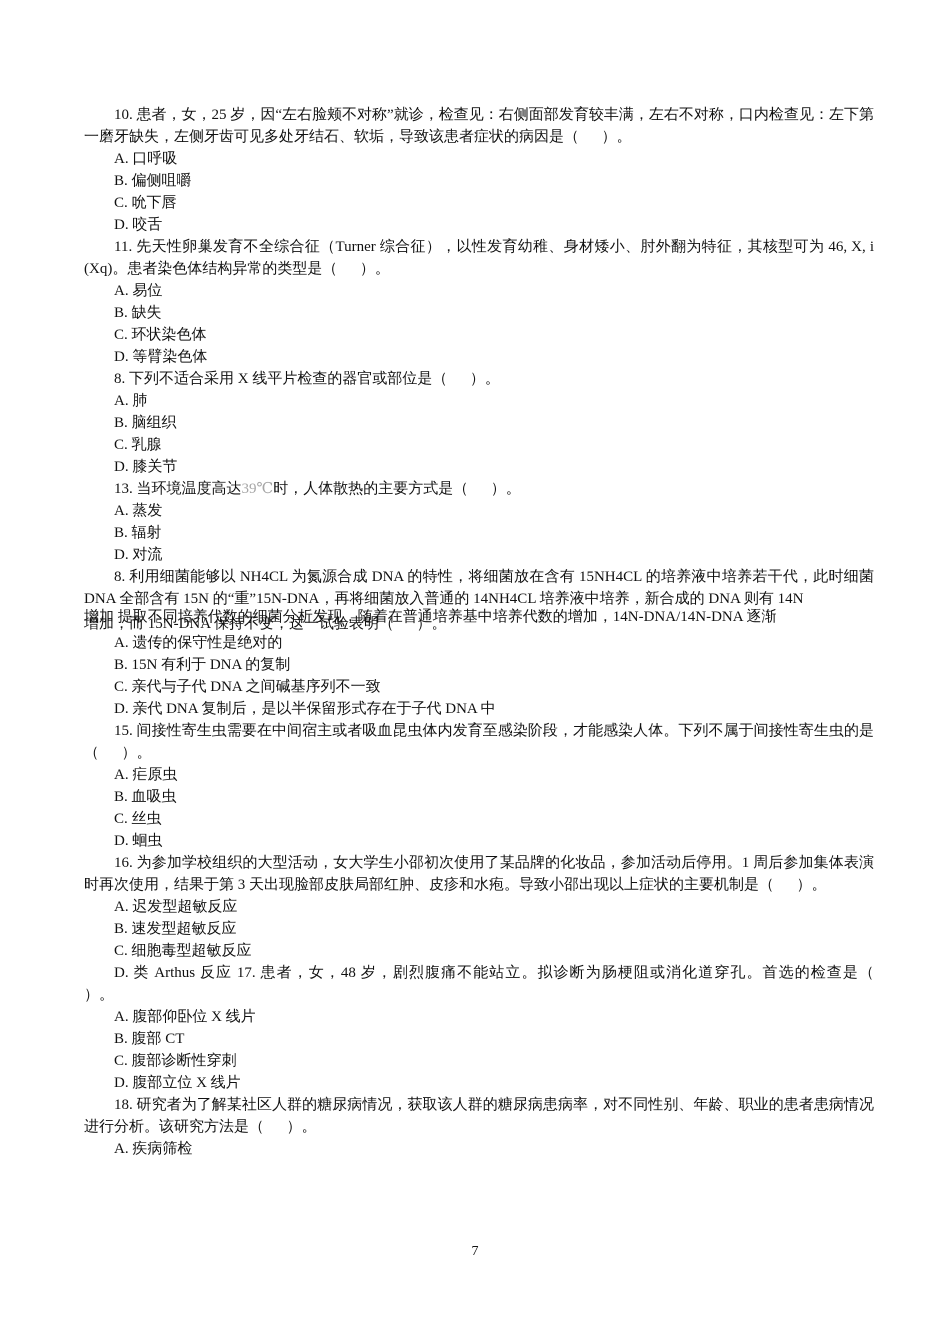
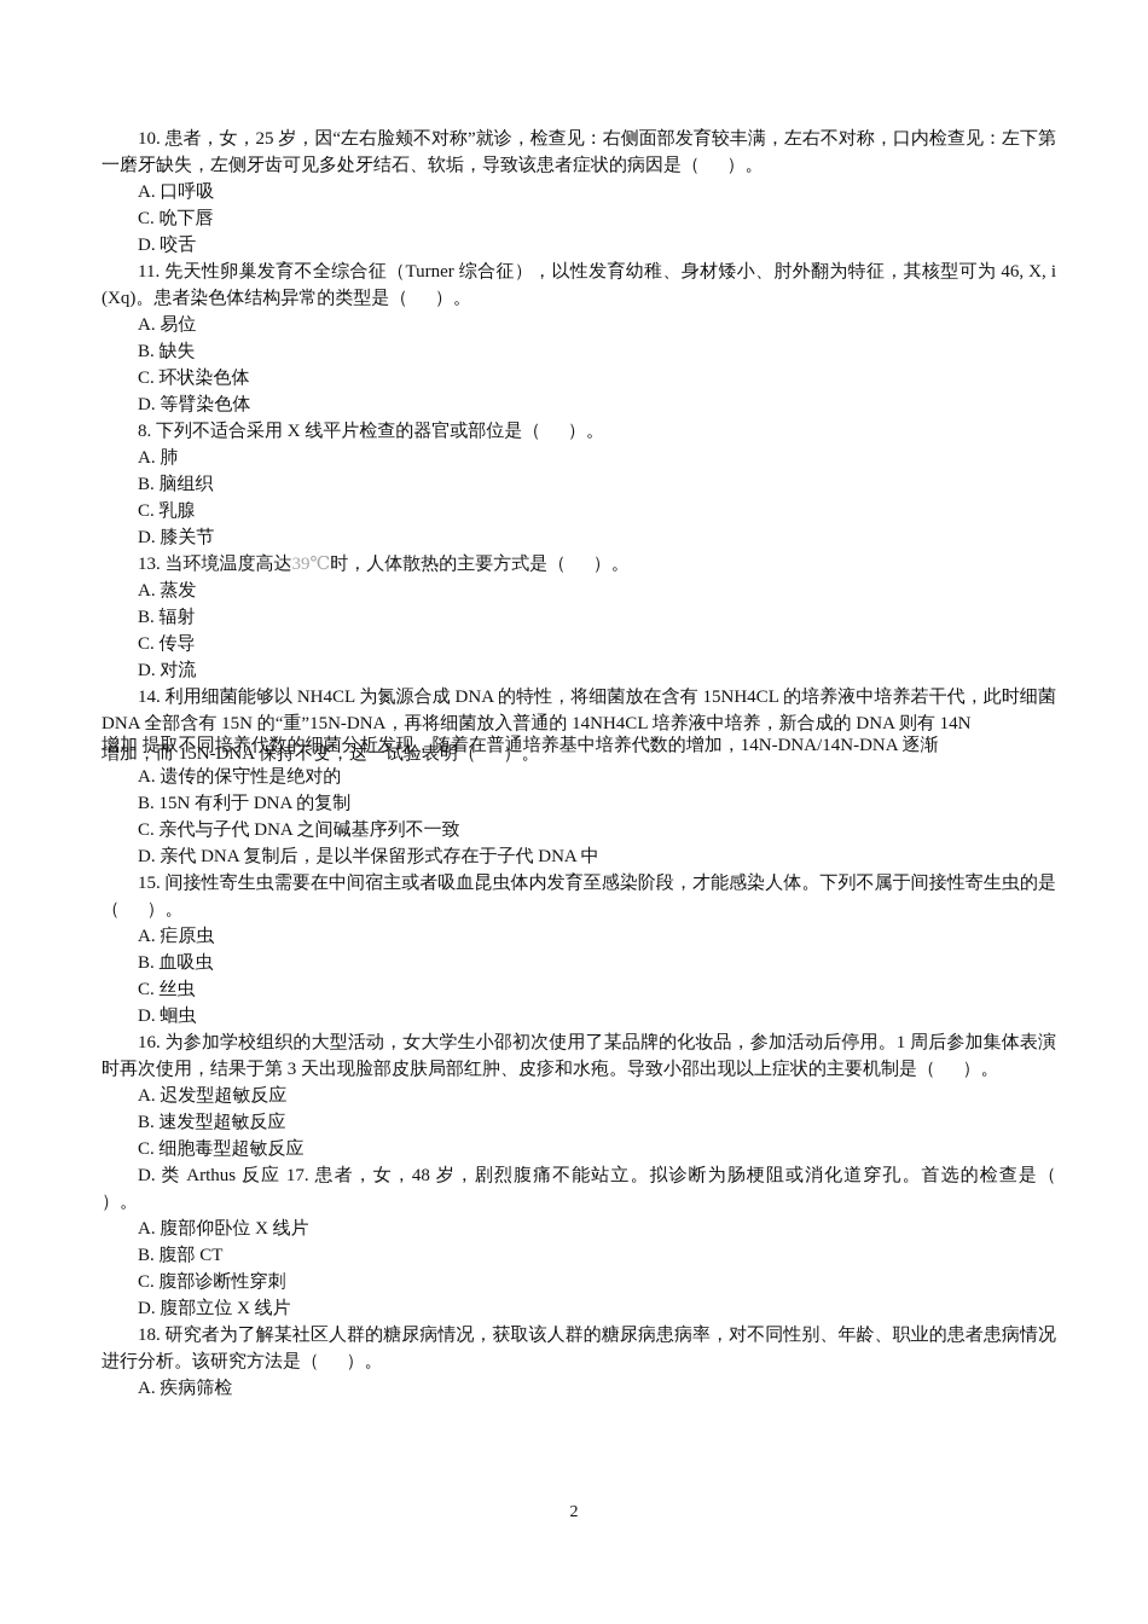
  10. 患者，女，25 岁，因“左右脸颊不对称”就诊，检查见：右侧面部发育较丰满，左右不对称，口内检查见：左下第一磨牙缺失，左侧牙齿可见多处牙结石、软垢，导致该患者症状的病因是（ ）。
  A. 口呼吸
- B. 偏侧咀嚼
  C. 吮下唇
  D. 咬舌
  11. 先天性卵巢发育不全综合征（Turner 综合征），以性发育幼稚、身材矮小、肘外翻为特征，其核型可为 46, X, i (Xq)。患者染色体结构异常的类型是（ ）。
  A. 易位
  B. 缺失
  C. 环状染色体
  D. 等臂染色体
  8. 下列不适合采用 X 线平片检查的器官或部位是（ ）。
  A. 肺
  B. 脑组织
  C. 乳腺
  D. 膝关节
  13. 当环境温度高达39℃时，人体散热的主要方式是（ ）。
  A. 蒸发
  B. 辐射
+ C. 传导
  D. 对流
- 8. 利用细菌能够以 NH4CL 为氮源合成 DNA 的特性，将细菌放在含有 15NH4CL 的培养液中培养若干代，此时细菌 DNA 全部含有 15N 的“重”15N-DNA，再将细菌放入普通的 14NH4CL 培养液中培养，新合成的 DNA 则有 14N
+ 14. 利用细菌能够以 NH4CL 为氮源合成 DNA 的特性，将细菌放在含有 15NH4CL 的培养液中培养若干代，此时细菌 DNA 全部含有 15N 的“重”15N-DNA，再将细菌放入普通的 14NH4CL 培养液中培养，新合成的 DNA 则有 14N
  增加 提取不同培养代数的细菌分析发现，随着在普通培养基中培养代数的增加，14N-DNA/14N-DNA 逐渐
  增加，而 15N-DNA 保持不变，这一试验表明（ ）。
  A. 遗传的保守性是绝对的
  B. 15N 有利于 DNA 的复制
  C. 亲代与子代 DNA 之间碱基序列不一致
  D. 亲代 DNA 复制后，是以半保留形式存在于子代 DNA 中
  15. 间接性寄生虫需要在中间宿主或者吸血昆虫体内发育至感染阶段，才能感染人体。下列不属于间接性寄生虫的是（ ）。
  A. 疟原虫
  B. 血吸虫
  C. 丝虫
  D. 蛔虫
  16. 为参加学校组织的大型活动，女大学生小邵初次使用了某品牌的化妆品，参加活动后停用。1 周后参加集体表演时再次使用，结果于第 3 天出现脸部皮肤局部红肿、皮疹和水疱。导致小邵出现以上症状的主要机制是（ ）。
  A. 迟发型超敏反应
  B. 速发型超敏反应
  C. 细胞毒型超敏反应
  D. 类 Arthus 反应 17. 患者，女，48 岁，剧烈腹痛不能站立。拟诊断为肠梗阻或消化道穿孔。首选的检查是（ ）。
  A. 腹部仰卧位 X 线片
  B. 腹部 CT
  C. 腹部诊断性穿刺
  D. 腹部立位 X 线片
  18. 研究者为了解某社区人群的糖尿病情况，获取该人群的糖尿病患病率，对不同性别、年龄、职业的患者患病情况进行分析。该研究方法是（ ）。
  A. 疾病筛检
- 7
+ 2
